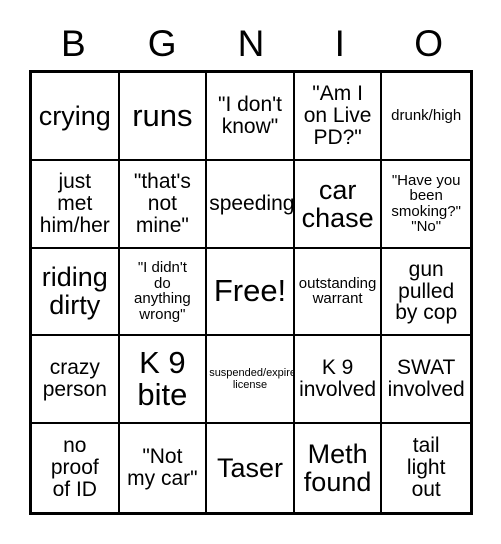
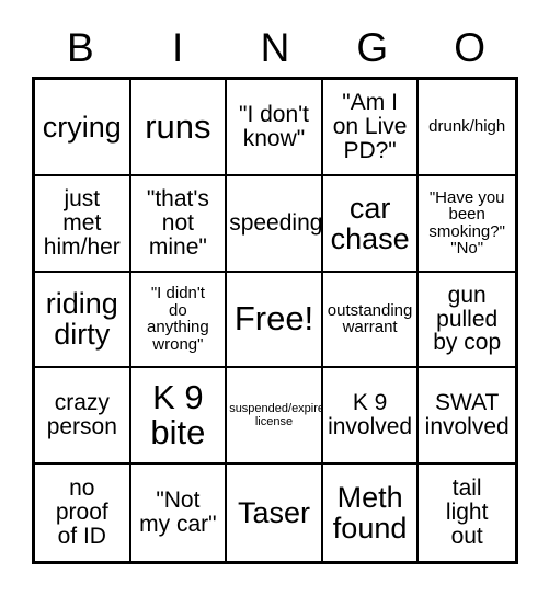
  B
- G
+ I
  N
- I
+ G
  O
  crying
  runs
  "I don't
  know"
  "Am I
  on Live
  PD?"
  drunk/high
  just
  met
  him/her
  "that's
  not
  mine"
  speeding
  car
  chase
  "Have you
  been
  smoking?"
  "No"
  riding
  dirty
  "I didn't
  do
  anything
  wrong"
  Free!
  outstanding
  warrant
  gun
  pulled
  by cop
  crazy
  person
  K 9
  bite
  suspended/expir
  license
  K 9
  involved
  SWAT
  involved
  no
  proof
  of ID
  "Not
  my car"
  Taser
  Meth
  found
  tail
  light
  out
